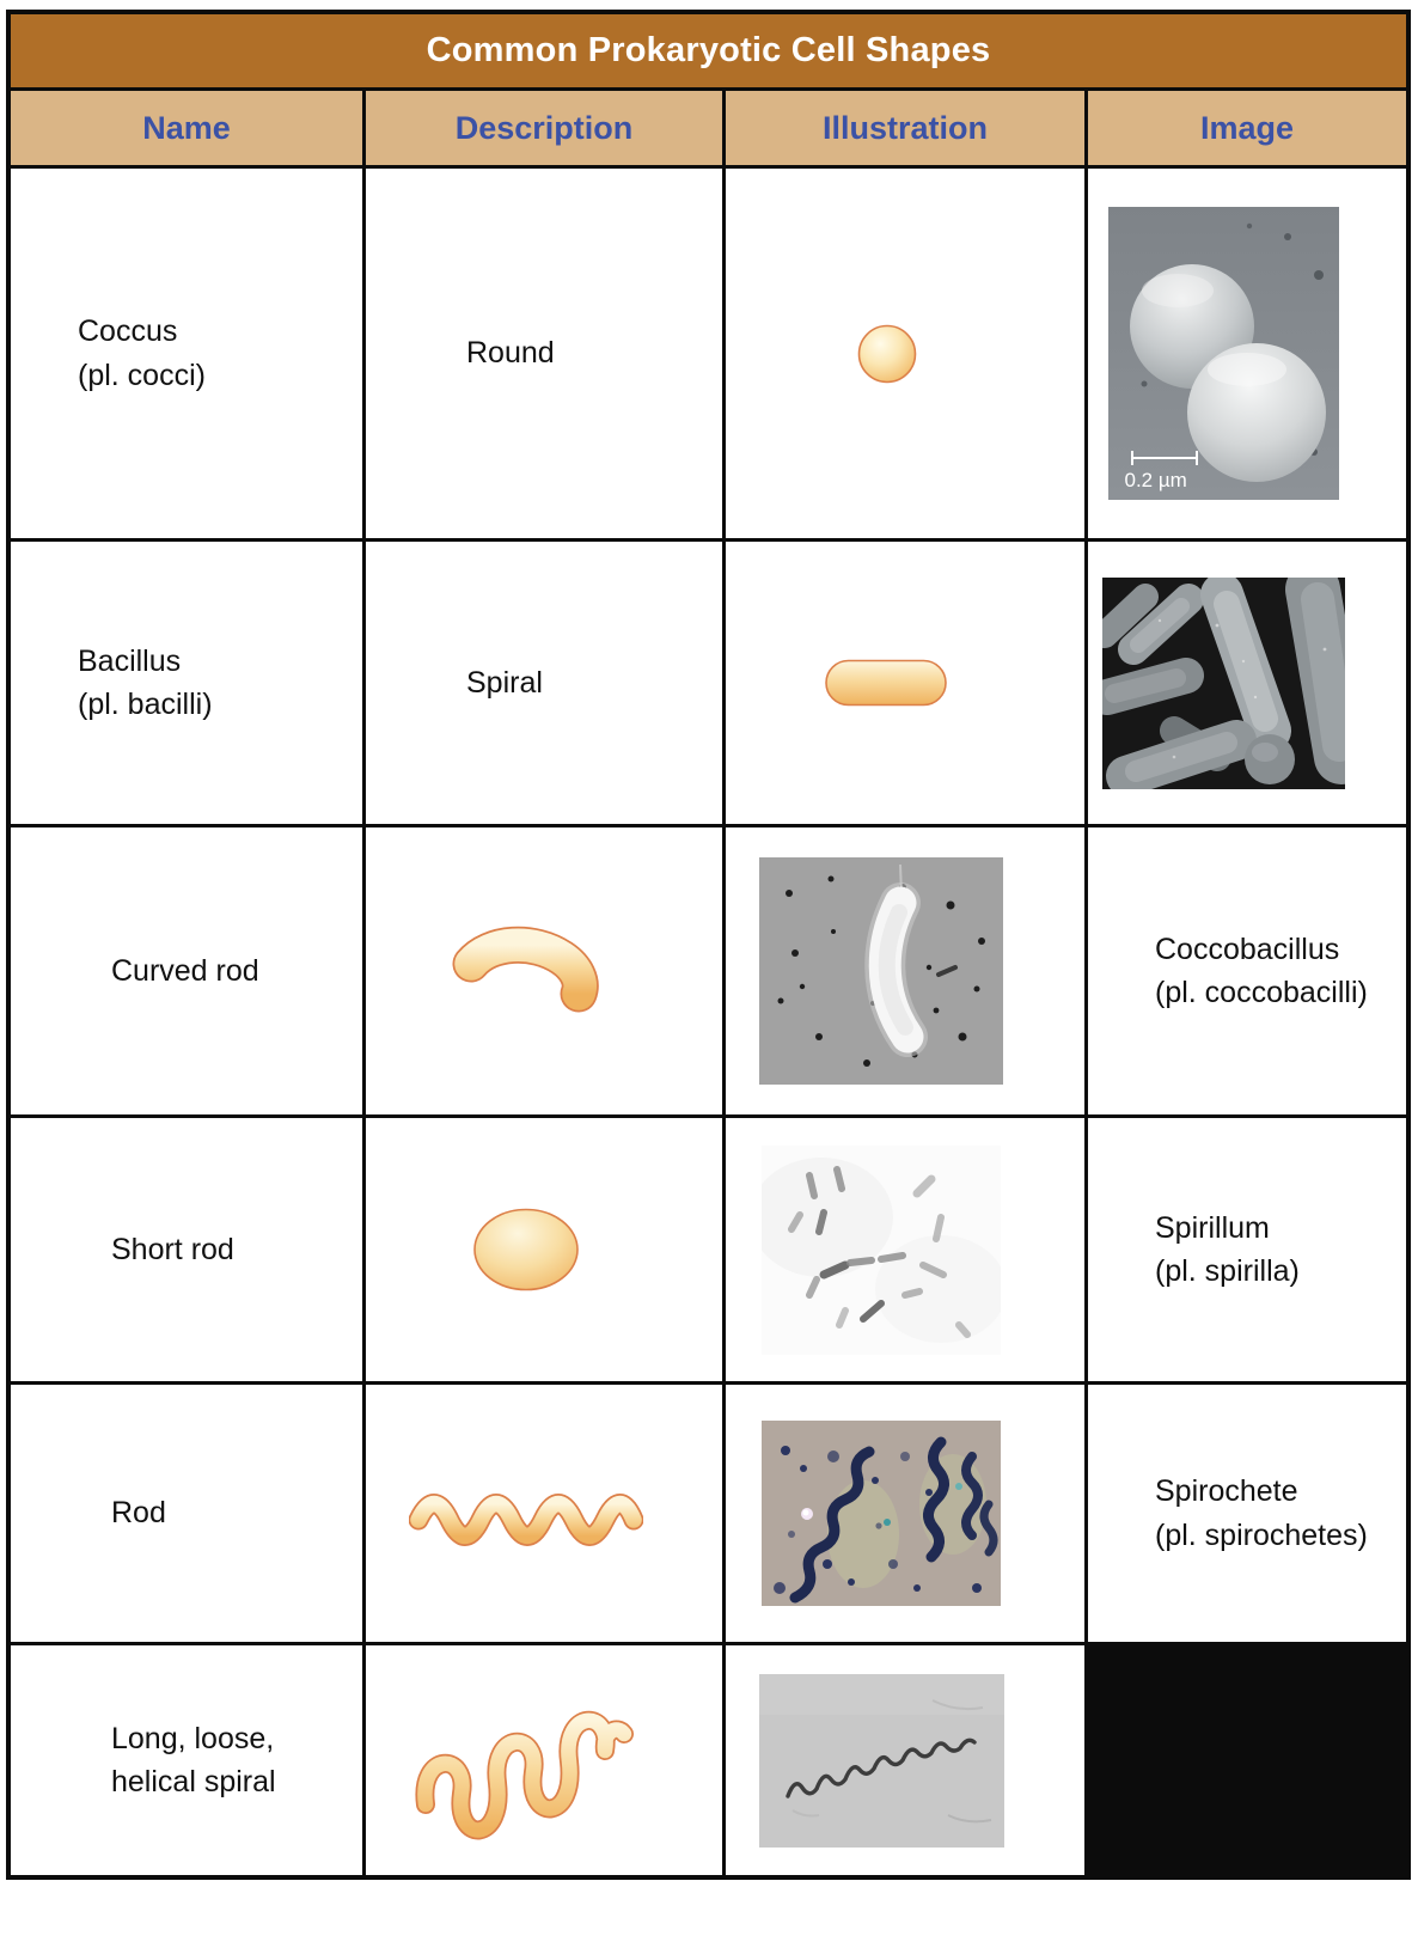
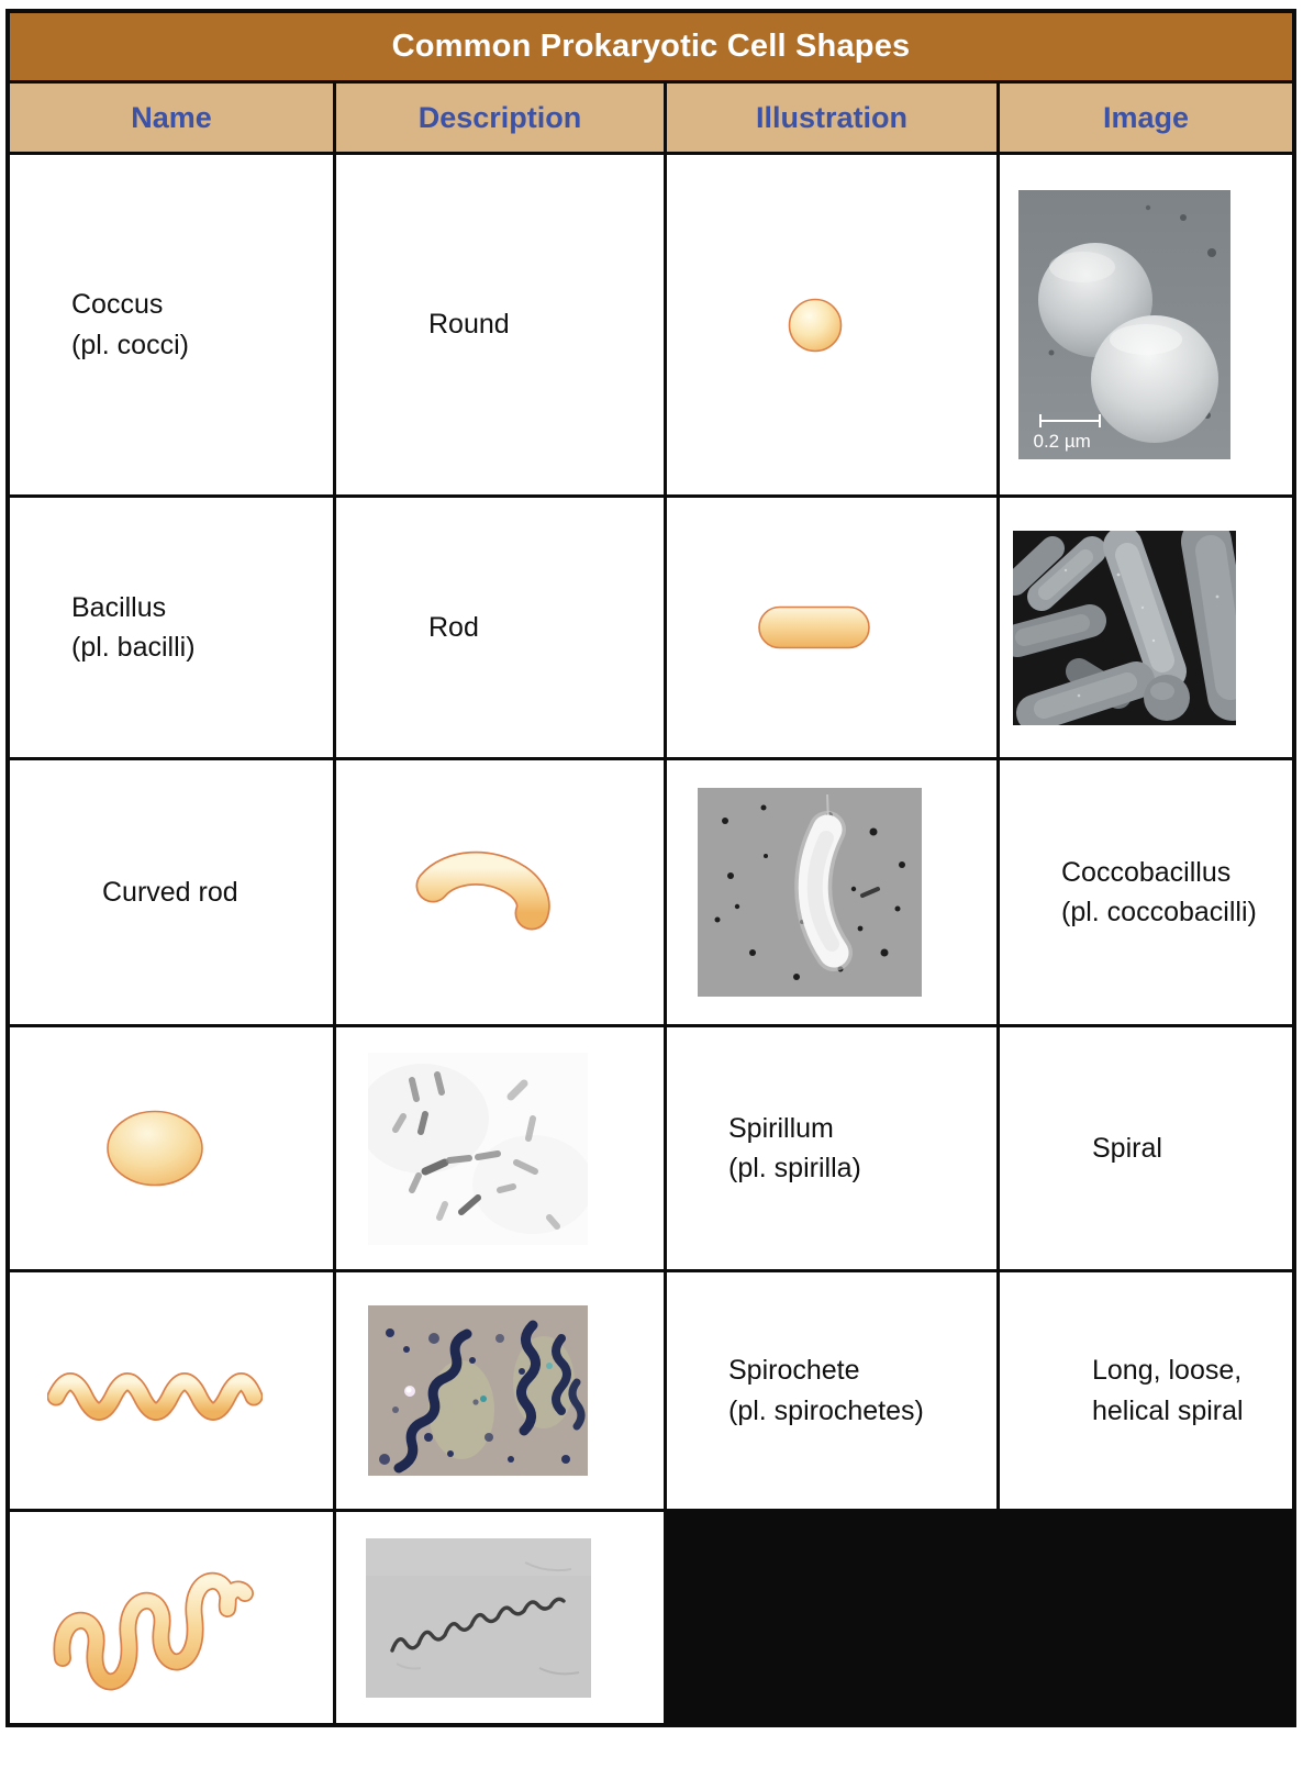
  Common Prokaryotic Cell Shapes
  Name
  Description
  Illustration
  Image
  Coccus
  (pl. cocci)
  Round
  0.2 µm
  Bacillus
  (pl. bacilli)
- Spiral
+ Rod
  Curved rod
  Coccobacillus
  (pl. coccobacilli)
- Short rod
  Spirillum
  (pl. spirilla)
- Rod
+ Spiral
  Spirochete
  (pl. spirochetes)
  Long, loose,
  helical spiral
